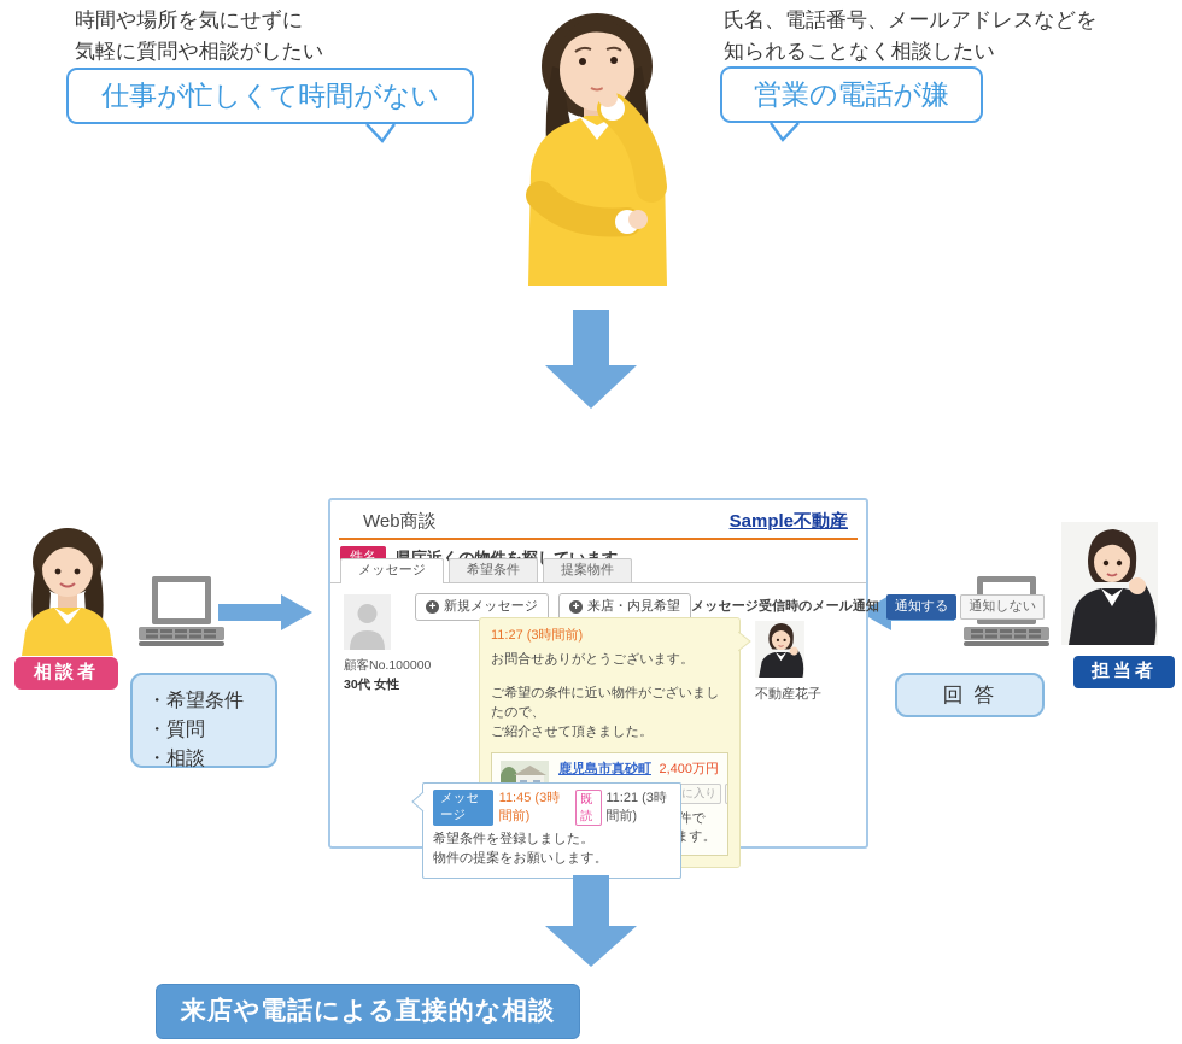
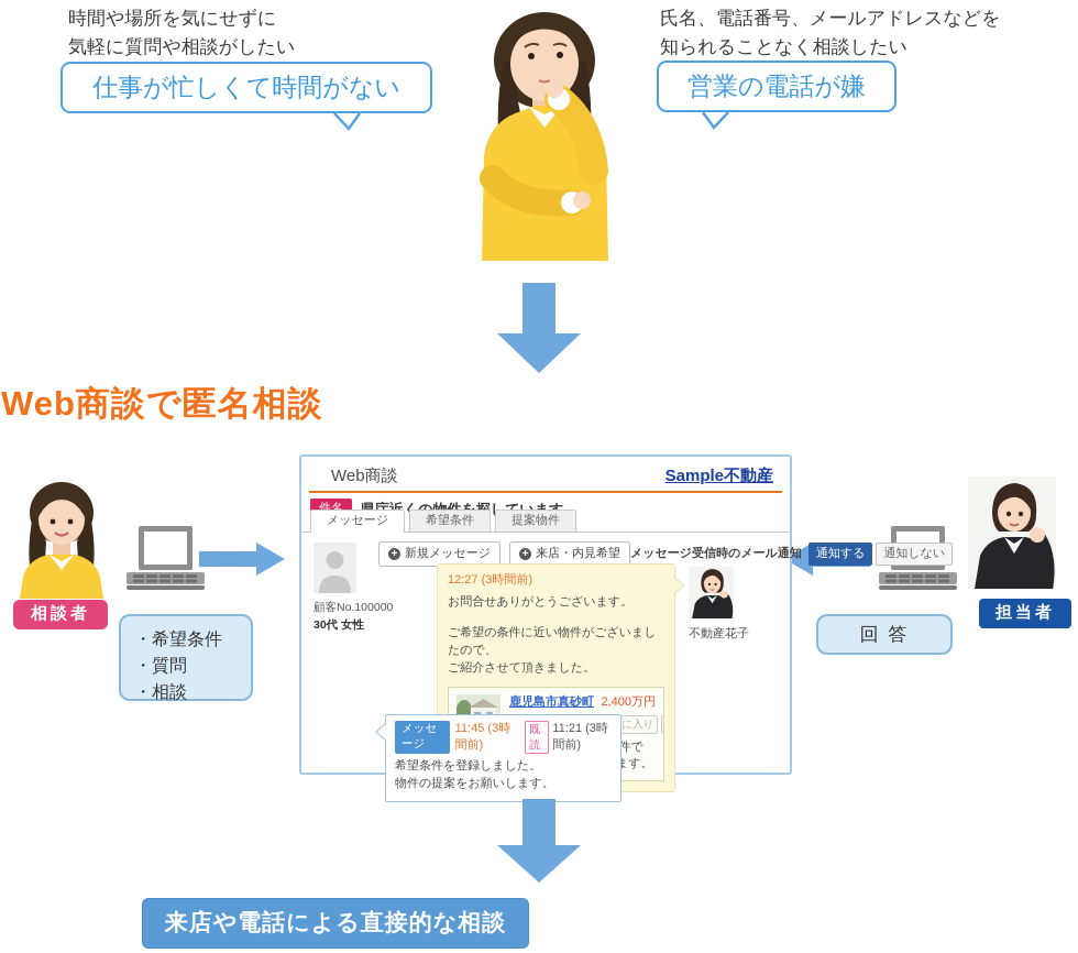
  時間や場所を気にせずに
  気軽に質問や相談がしたい
  氏名、電話番号、メールアドレスなどを
  知られることなく相談したい
  仕事が忙しくて時間がない
  営業の電話が嫌
+ Web商談で匿名相談
  相談者
  ・希望条件
  ・質問
  ・相談
  担当者
  回 答
  Web商談
  Sample不動産
  件名
  県庁近くの物件を探しています
  メッセージ
  希望条件
  提案物件
  +
  新規メッセージ
  +
  来店・内見希望
  メッセージ受信時のメール通知
  通知する
  通知しない
  顧客No.100000
  30代 女性
- 11:27 (3時間前)
+ 12:27 (3時間前)
  お問合せありがとうございます。
  ご希望の条件に近い物件がございましたので、
  ご紹介させて頂きました。
  鹿児島市真砂町
  2,400万円
  不動産花子
  メッセージ
  11:45 (3時間前)
  既読
  11:21 (3時間前)
  希望条件を登録しました。
  物件の提案をお願いします。
  来店や電話による直接的な相談
